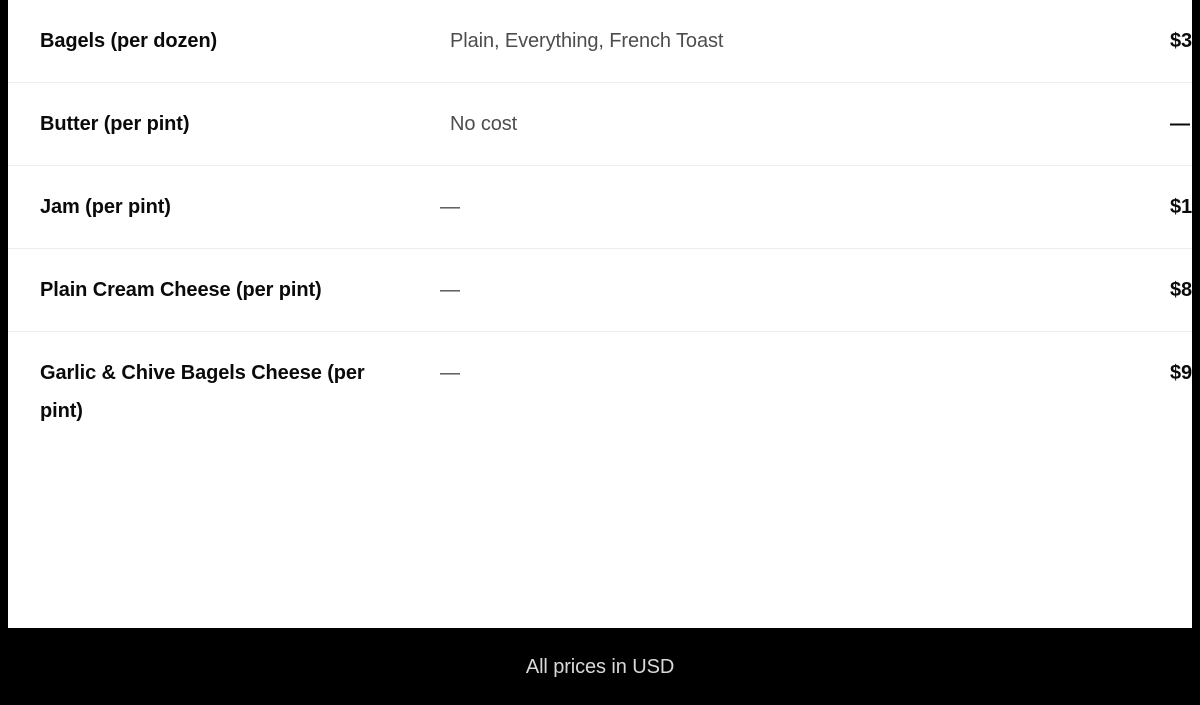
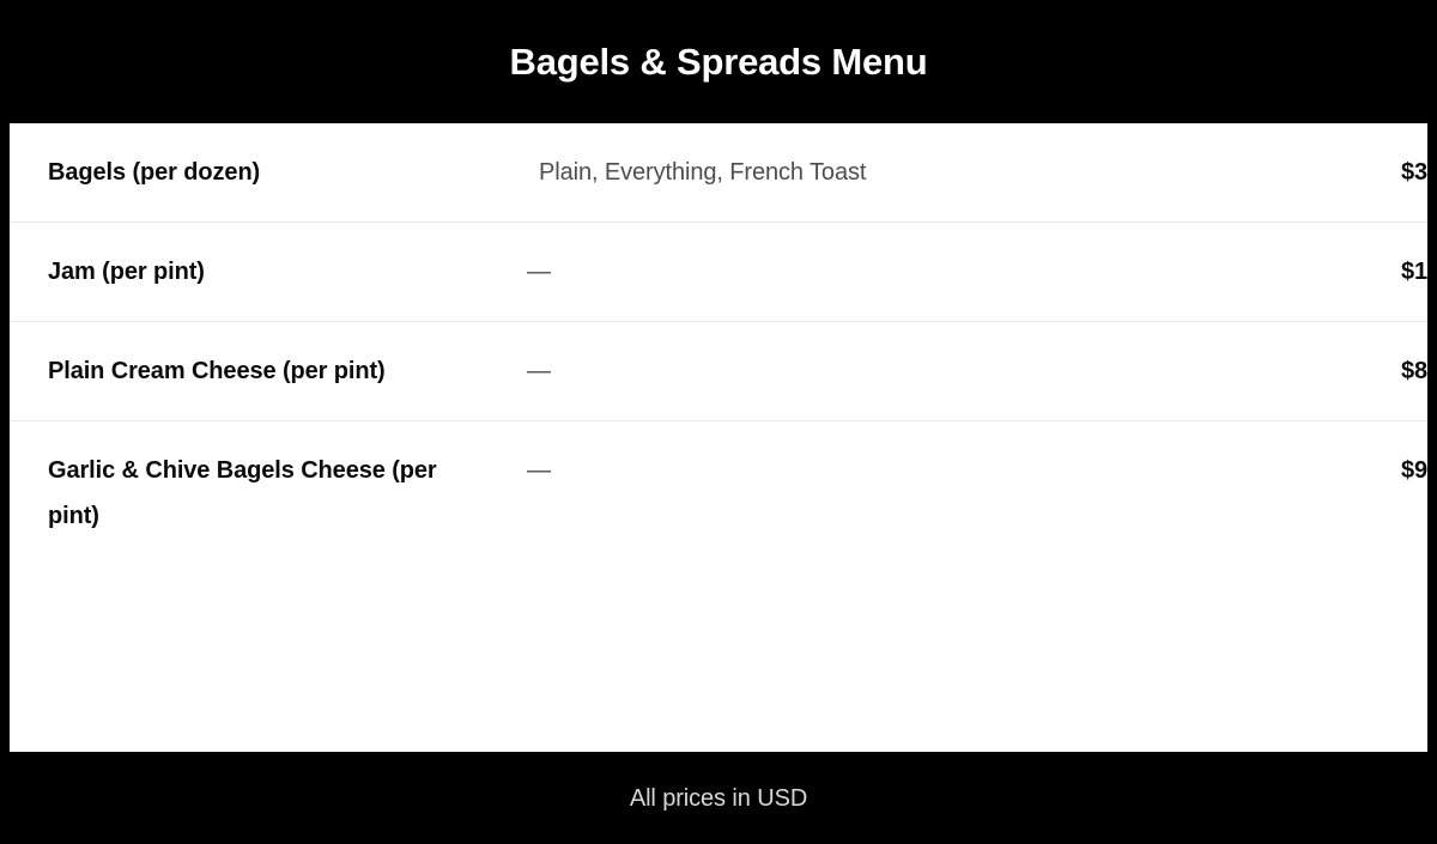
+ Bagels & Spreads Menu
  Bagels (per dozen)	Plain, Everything, French Toast	$3
- Butter (per pint)	No cost	—
  Jam (per pint)	—	$1
  Plain Cream Cheese (per pint)	—	$8
  Garlic & Chive Bagels Cheese (per pint)	—	$9
  All prices in USD
